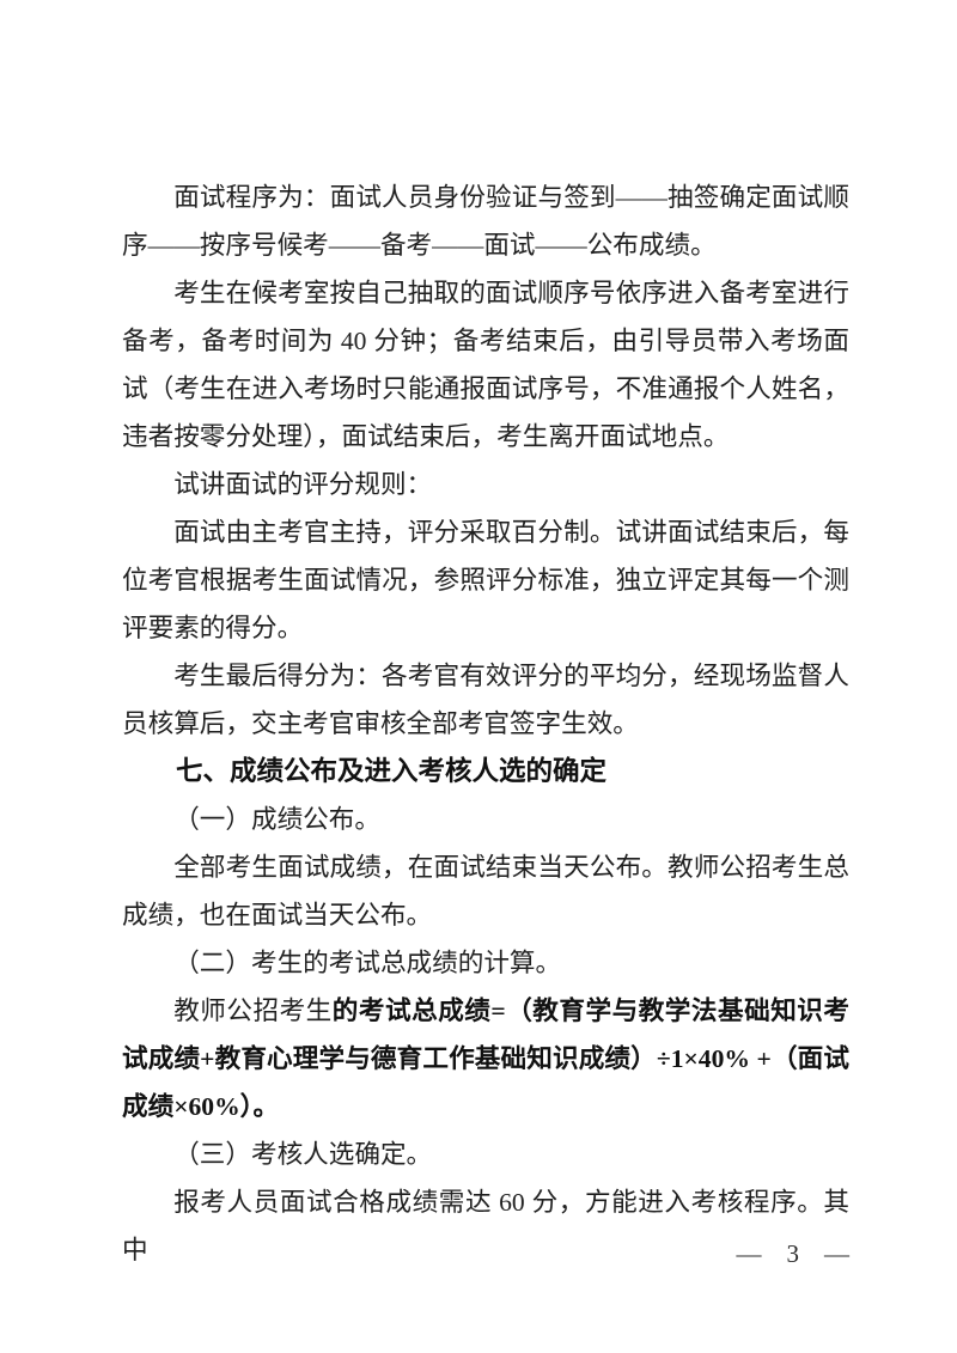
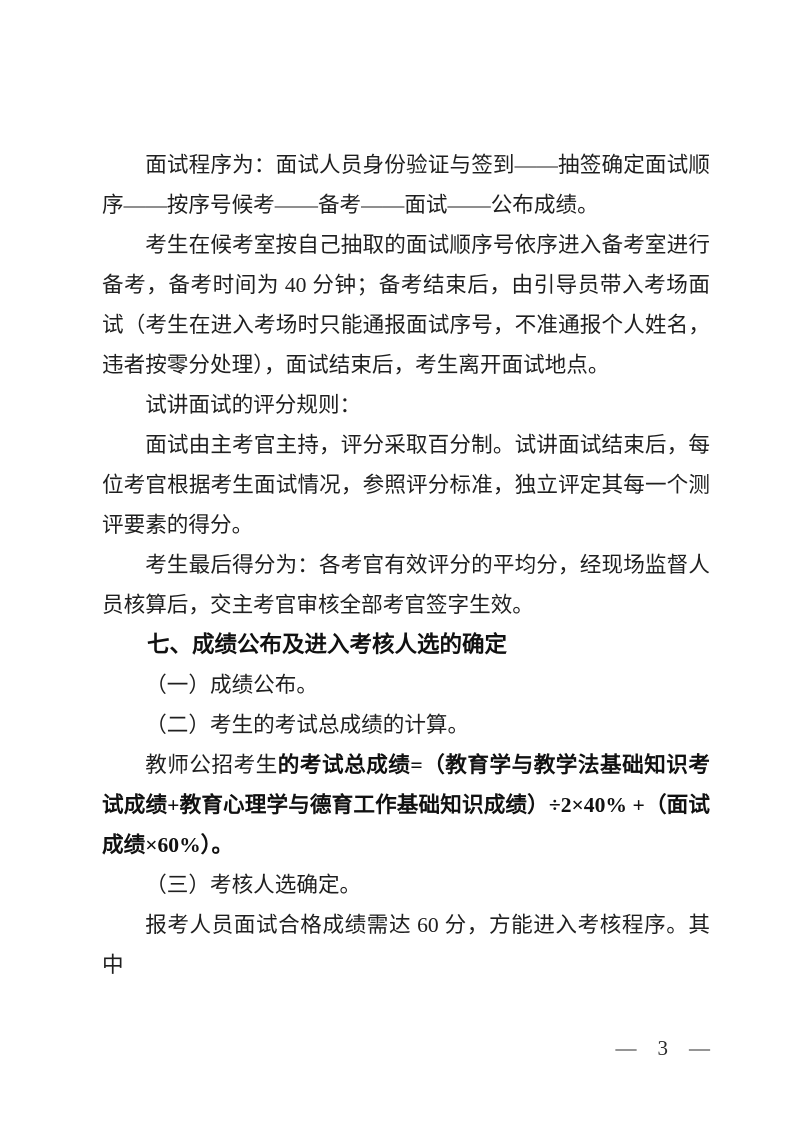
  面试程序为：面试人员身份验证与签到——抽签确定面试顺序——按序号候考——备考——面试——公布成绩。
  考生在候考室按自己抽取的面试顺序号依序进入备考室进行备考，备考时间为 40 分钟；备考结束后，由引导员带入考场面试（考生在进入考场时只能通报面试序号，不准通报个人姓名，违者按零分处理），面试结束后，考生离开面试地点。
  试讲面试的评分规则：
  面试由主考官主持，评分采取百分制。试讲面试结束后，每位考官根据考生面试情况，参照评分标准，独立评定其每一个测评要素的得分。
  考生最后得分为：各考官有效评分的平均分，经现场监督人员核算后，交主考官审核全部考官签字生效。
  七、成绩公布及进入考核人选的确定
  （一）成绩公布。
- 全部考生面试成绩，在面试结束当天公布。教师公招考生总成绩，也在面试当天公布。
  （二）考生的考试总成绩的计算。
- 教师公招考生的考试总成绩=（教育学与教学法基础知识考试成绩+教育心理学与德育工作基础知识成绩）÷1×40% +（面试成绩×60%）。
+ 教师公招考生的考试总成绩=（教育学与教学法基础知识考试成绩+教育心理学与德育工作基础知识成绩）÷2×40% +（面试成绩×60%）。
  （三）考核人选确定。
  报考人员面试合格成绩需达 60 分，方能进入考核程序。其中
  —
  3
  —
